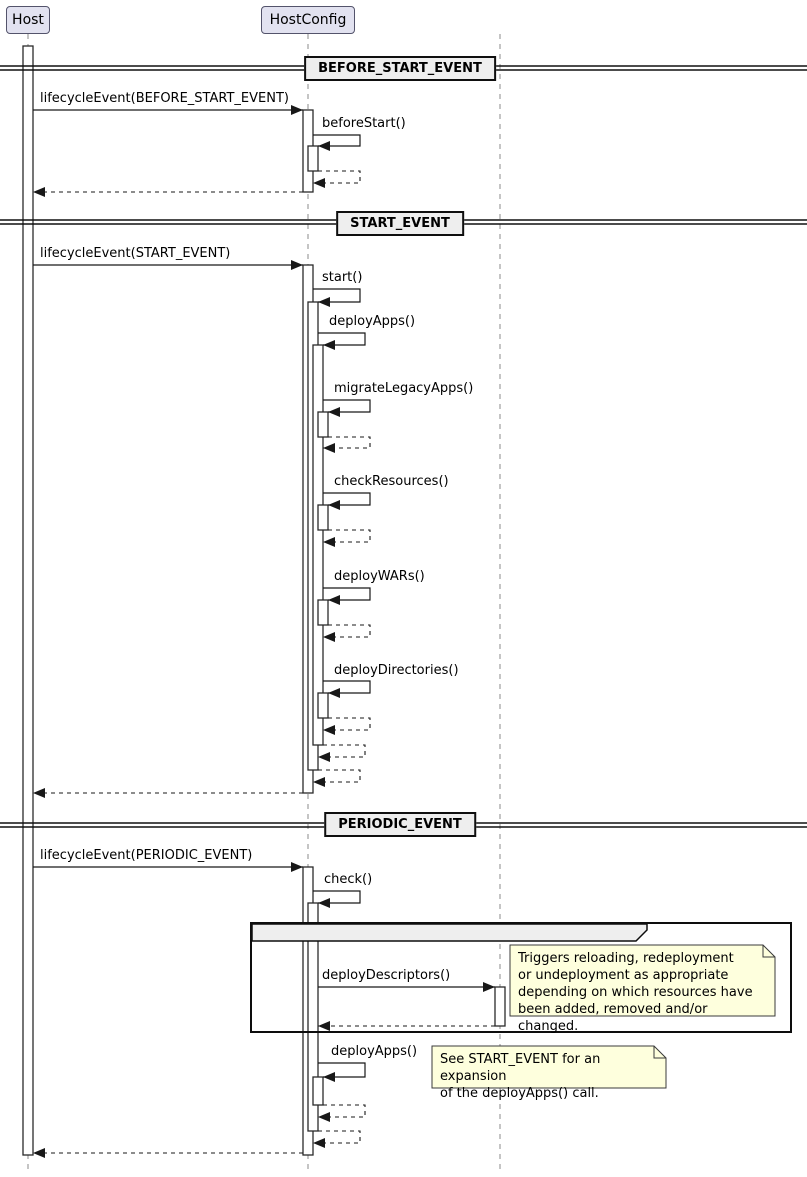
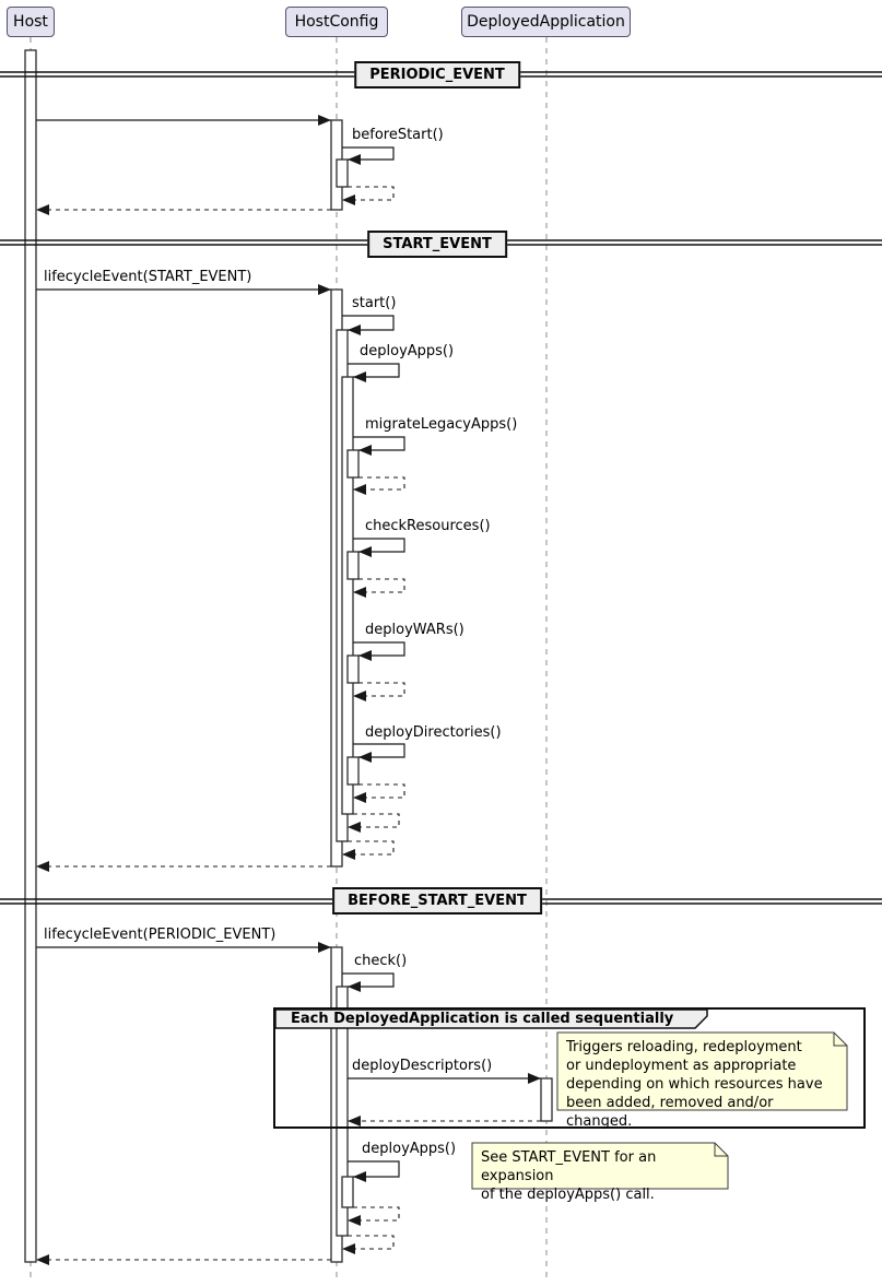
  Host
  HostConfig
+ DeployedApplication
- BEFORE_START_EVENT
+ PERIODIC_EVENT
  START_EVENT
- PERIODIC_EVENT
+ BEFORE_START_EVENT
- lifecycleEvent(BEFORE_START_EVENT)
  beforeStart()
  lifecycleEvent(START_EVENT)
  start()
  deployApps()
  migrateLegacyApps()
  checkResources()
  deployWARs()
  deployDirectories()
  lifecycleEvent(PERIODIC_EVENT)
  check()
  deployDescriptors()
  deployApps()
+ Each DeployedApplication is called sequentially
  Triggers reloading, redeployment
  or undeployment as appropriate
  depending on which resources have
  been added, removed and/or changed.
  See START_EVENT for an expansion
  of the deployApps() call.
